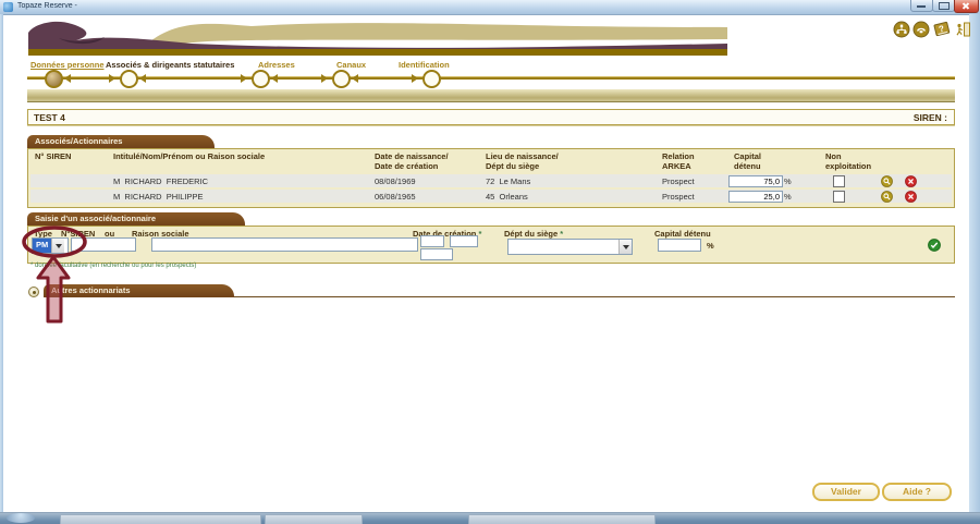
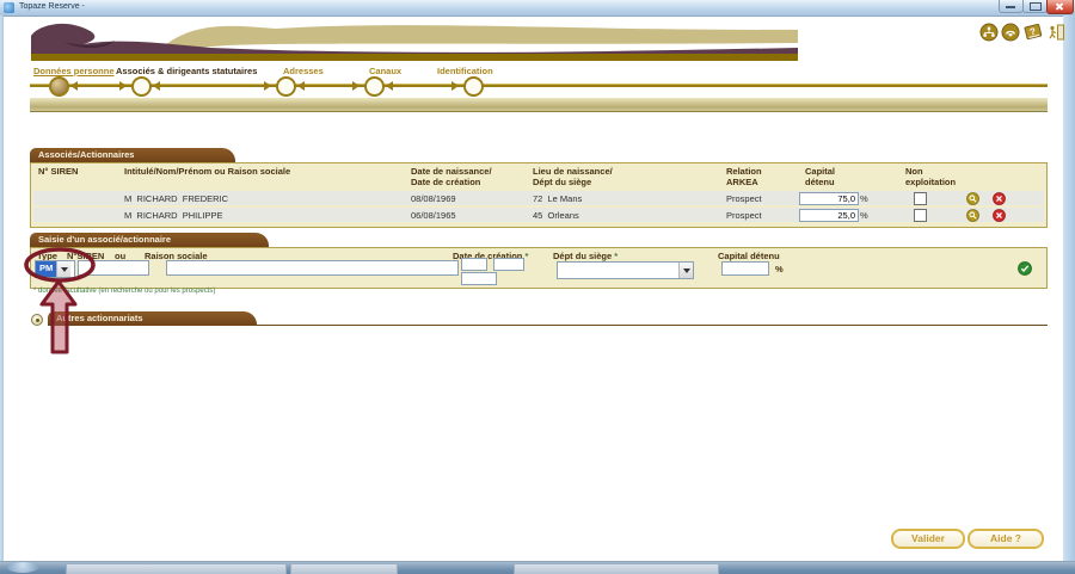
  Données personne
  Associés & dirigeants statutaires
  Adresses
  Canaux
  Identification
- TEST 4
- SIREN :
  Associés/Actionnaires
  N° SIREN
  Intitulé/Nom/Prénom ou Raison sociale
  Date de naissance/
  Date de création
  Lieu de naissance/
  Dépt du siège
  Relation
  ARKEA
  Capital
  détenu
  Non
  exploitation
  M RICHARD FREDERIC
  08/08/1969
  72 Le Mans
  Prospect
  75,0
  %
  M RICHARD PHILIPPE
  06/08/1965
  45 Orleans
  Prospect
  25,0
  %
  Saisie d'un associé/actionnaire
  Type
  N°SEN
  ou
  Raison sociale
  Date de création *
  Dépt du siège *
  Capital détenu
  PM
  %
  Autres actionnariats
  Valider
  Aide ?
